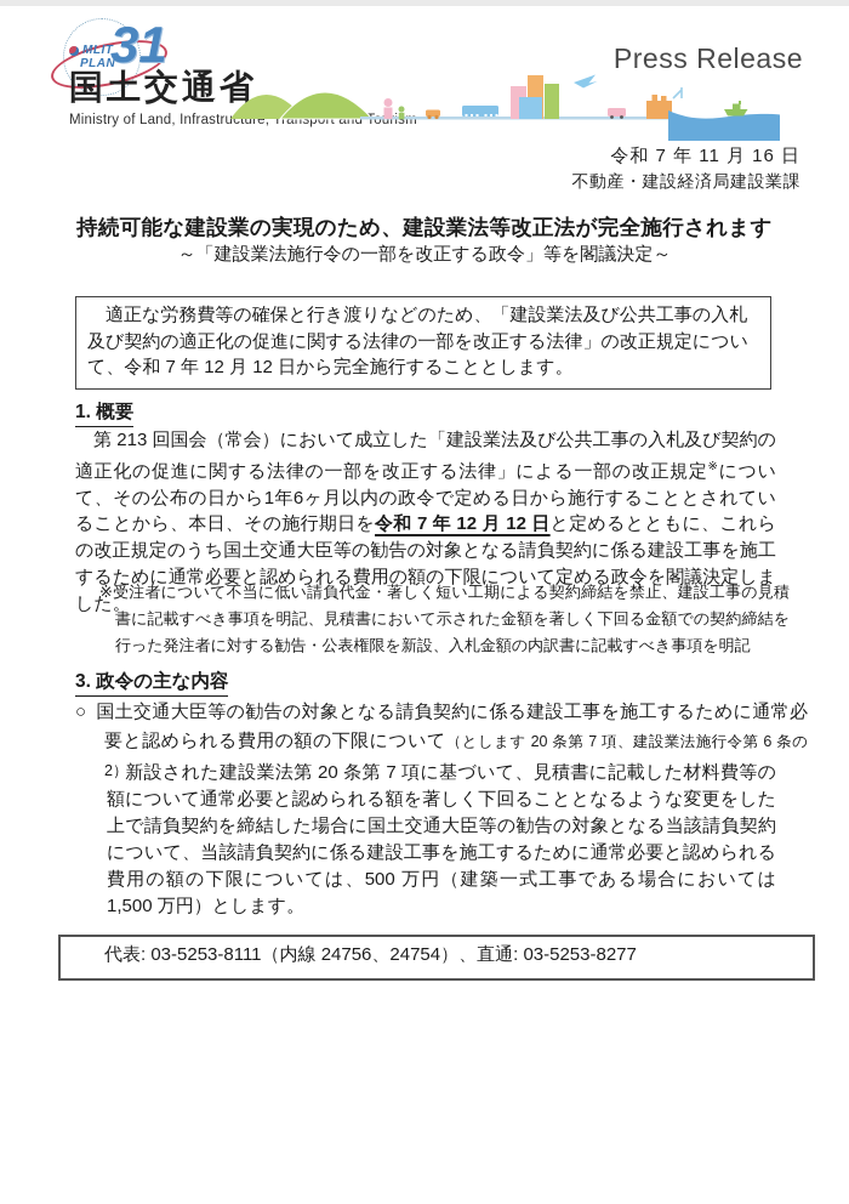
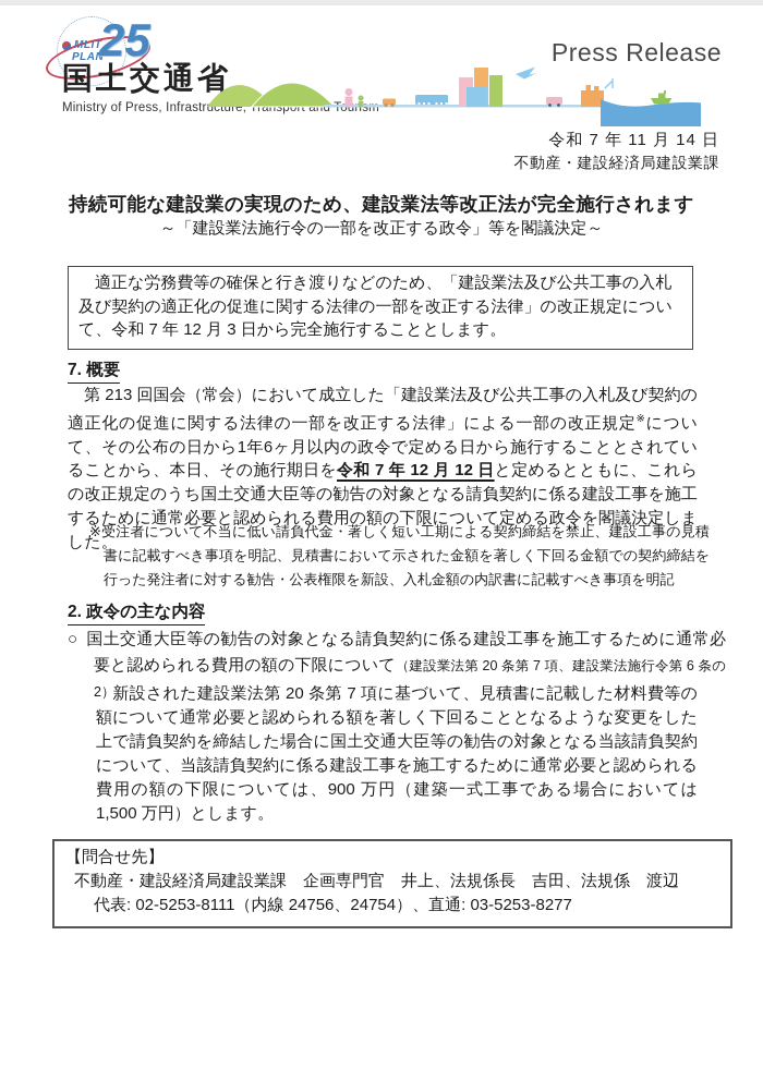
  MLIT
  PLAN
- 31
+ 25
  国土交通省
- Ministry of Land, Infrastructure, Transport and Tourism
+ Ministry of Press, Infrastructure, Transport and Tourism
  Press Release
- 令和 7 年 11 月 16 日
+ 令和 7 年 11 月 14 日
  不動産・建設経済局建設業課
  持続可能な建設業の実現のため、建設業法等改正法が完全施行されます
  ～「建設業法施行令の一部を改正する政令」等を閣議決定～
- 適正な労務費等の確保と行き渡りなどのため、「建設業法及び公共工事の入札及び契約の適正化の促進に関する法律の一部を改正する法律」の改正規定について、令和 7 年 12 月 12 日から完全施行することとします。
+ 適正な労務費等の確保と行き渡りなどのため、「建設業法及び公共工事の入札及び契約の適正化の促進に関する法律の一部を改正する法律」の改正規定について、令和 7 年 12 月 3 日から完全施行することとします。
- 1. 概要
+ 7. 概要
  第 213 回国会（常会）において成立した「建設業法及び公共工事の入札及び契約の適正化の促進に関する法律の一部を改正する法律」による一部の改正規定※について、その公布の日から1年6ヶ月以内の政令で定める日から施行することとされていることから、本日、その施行期日を令和 7 年 12 月 12 日と定めるとともに、これらの改正規定のうち国土交通大臣等の勧告の対象となる請負契約に係る建設工事を施工するために通常必要と認められる費用の額の下限について定める政令を閣議決定しました。
  ※受注者について不当に低い請負代金・著しく短い工期による契約締結を禁止、建設工事の見積書に記載すべき事項を明記、見積書において示された金額を著しく下回る金額での契約締結を行った発注者に対する勧告・公表権限を新設、入札金額の内訳書に記載すべき事項を明記
- 3. 政令の主な内容
+ 2. 政令の主な内容
- ○ 国土交通大臣等の勧告の対象となる請負契約に係る建設工事を施工するために通常必要と認められる費用の額の下限について（とします 20 条第 7 項、建設業法施行令第 6 条の 2）
+ ○ 国土交通大臣等の勧告の対象となる請負契約に係る建設工事を施工するために通常必要と認められる費用の額の下限について（建設業法第 20 条第 7 項、建設業法施行令第 6 条の 2）
- 新設された建設業法第 20 条第 7 項に基づいて、見積書に記載した材料費等の額について通常必要と認められる額を著しく下回ることとなるような変更をした上で請負契約を締結した場合に国土交通大臣等の勧告の対象となる当該請負契約について、当該請負契約に係る建設工事を施工するために通常必要と認められる費用の額の下限については、500 万円（建築一式工事である場合においては 1,500 万円）とします。
+ 新設された建設業法第 20 条第 7 項に基づいて、見積書に記載した材料費等の額について通常必要と認められる額を著しく下回ることとなるような変更をした上で請負契約を締結した場合に国土交通大臣等の勧告の対象となる当該請負契約について、当該請負契約に係る建設工事を施工するために通常必要と認められる費用の額の下限については、900 万円（建築一式工事である場合においては 1,500 万円）とします。
+ 【問合せ先】
+ 不動産・建設経済局建設業課 企画専門官 井上、法規係長 吉田、法規係 渡辺
- 代表: 03-5253-8111（内線 24756、24754）、直通: 03-5253-8277
+ 代表: 02-5253-8111（内線 24756、24754）、直通: 03-5253-8277
